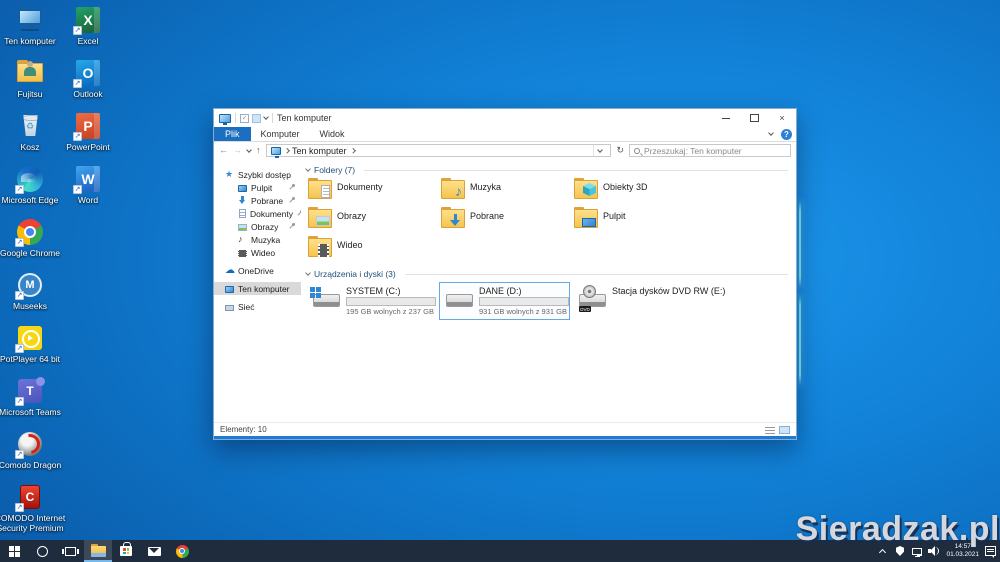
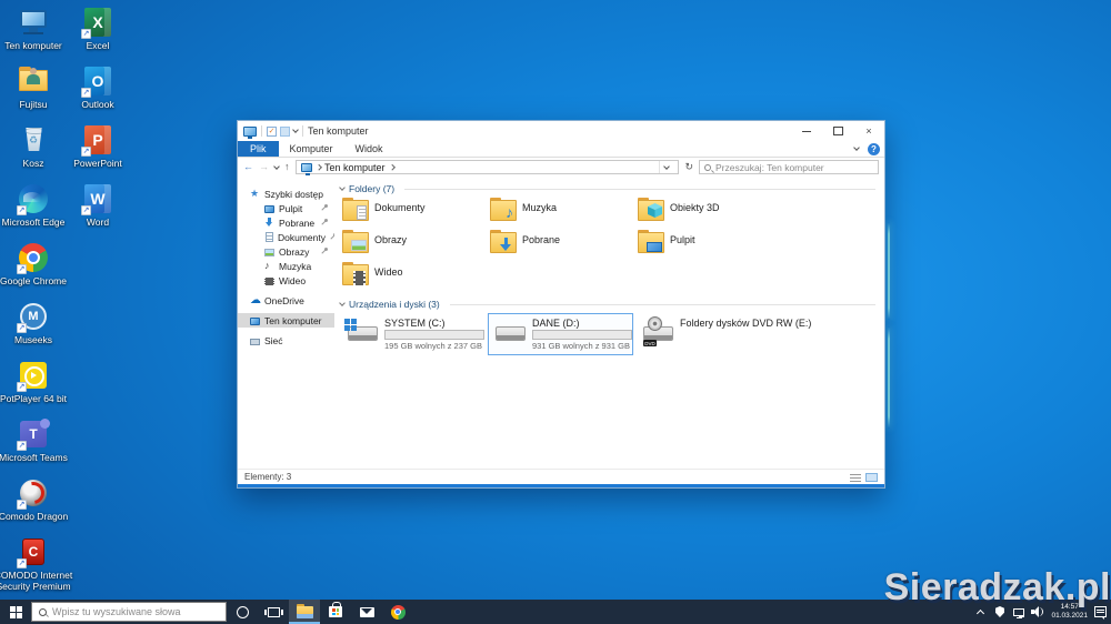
  Ten komputer
  X
  Excel
  Fujitsu
  O
  Outlook
  Kosz
  P
  PowerPoint
  Microsoft Edge
  W
  Word
  Google Chrome
  M
  Museeks
  PotPlayer 64 bit
  T
  Microsoft Teams
  Comodo Dragon
  C
  OMODO Internet ecurity Premium
  Ten komputer
  ×
  Plik
  Komputer
  Widok
  ?
  Ten komputer
  Przeszukaj: Ten komputer
  ★
  Szybki dostęp
  Pulpit
  Pobrane
  Dokumenty
  Obrazy
  ♪
  Muzyka
  Wideo
  ☁
  OneDrive
  Ten komputer
  Sieć
  Foldery (7)
  Dokumenty
  ♪
  Muzyka
  Obiekty 3D
  Obrazy
  Pobrane
  Pulpit
  Wideo
  Urządzenia i dyski (3)
  SYSTEM (C:)
  195 GB wolnych z 237 GB
  DANE (D:)
  931 GB wolnych z 931 GB
- Stacja dysków DVD RW (E:)
+ Foldery dysków DVD RW (E:)
- Elementy: 10
+ Elementy: 3
+ Wpisz tu wyszukiwane słowa
  Sieradzak.pl
